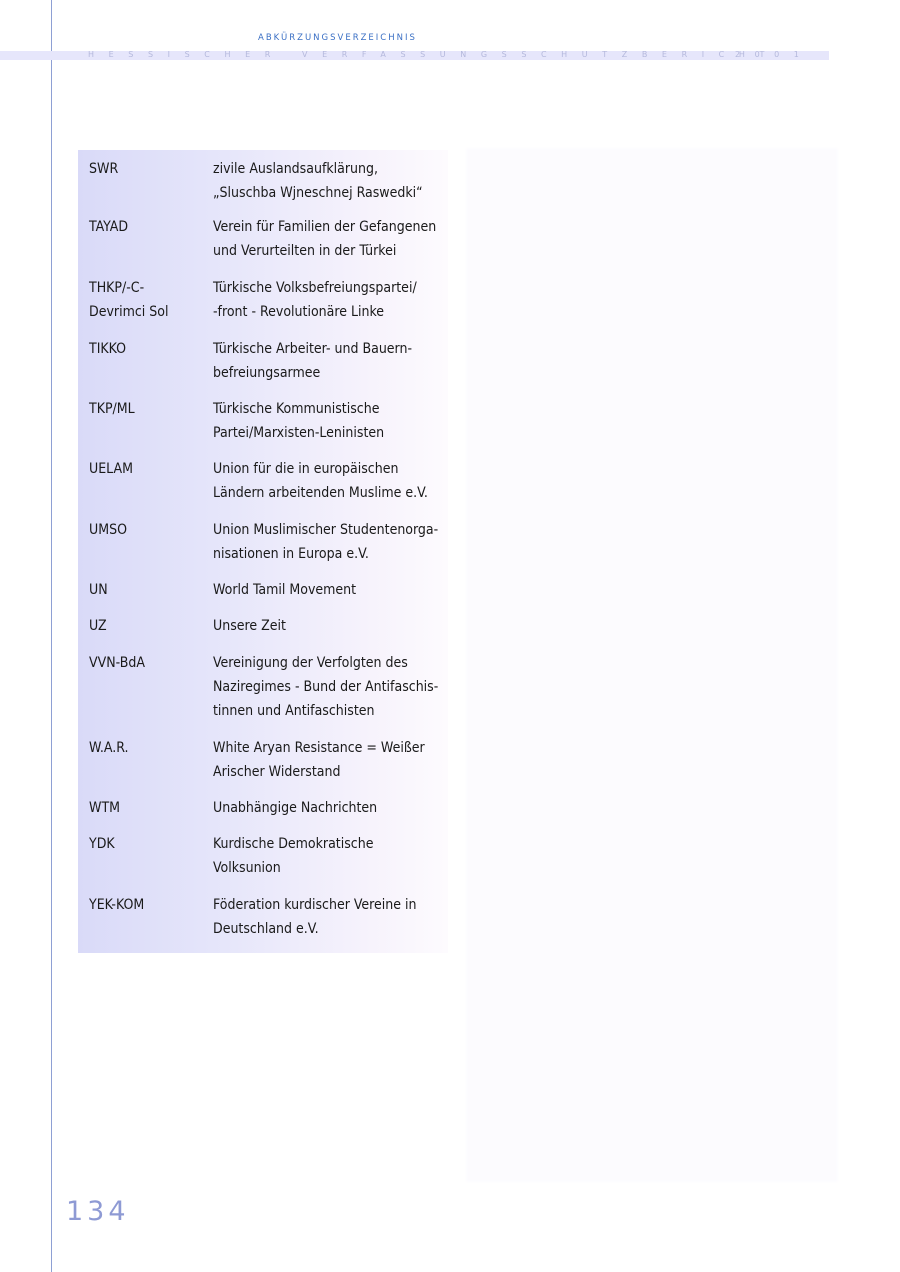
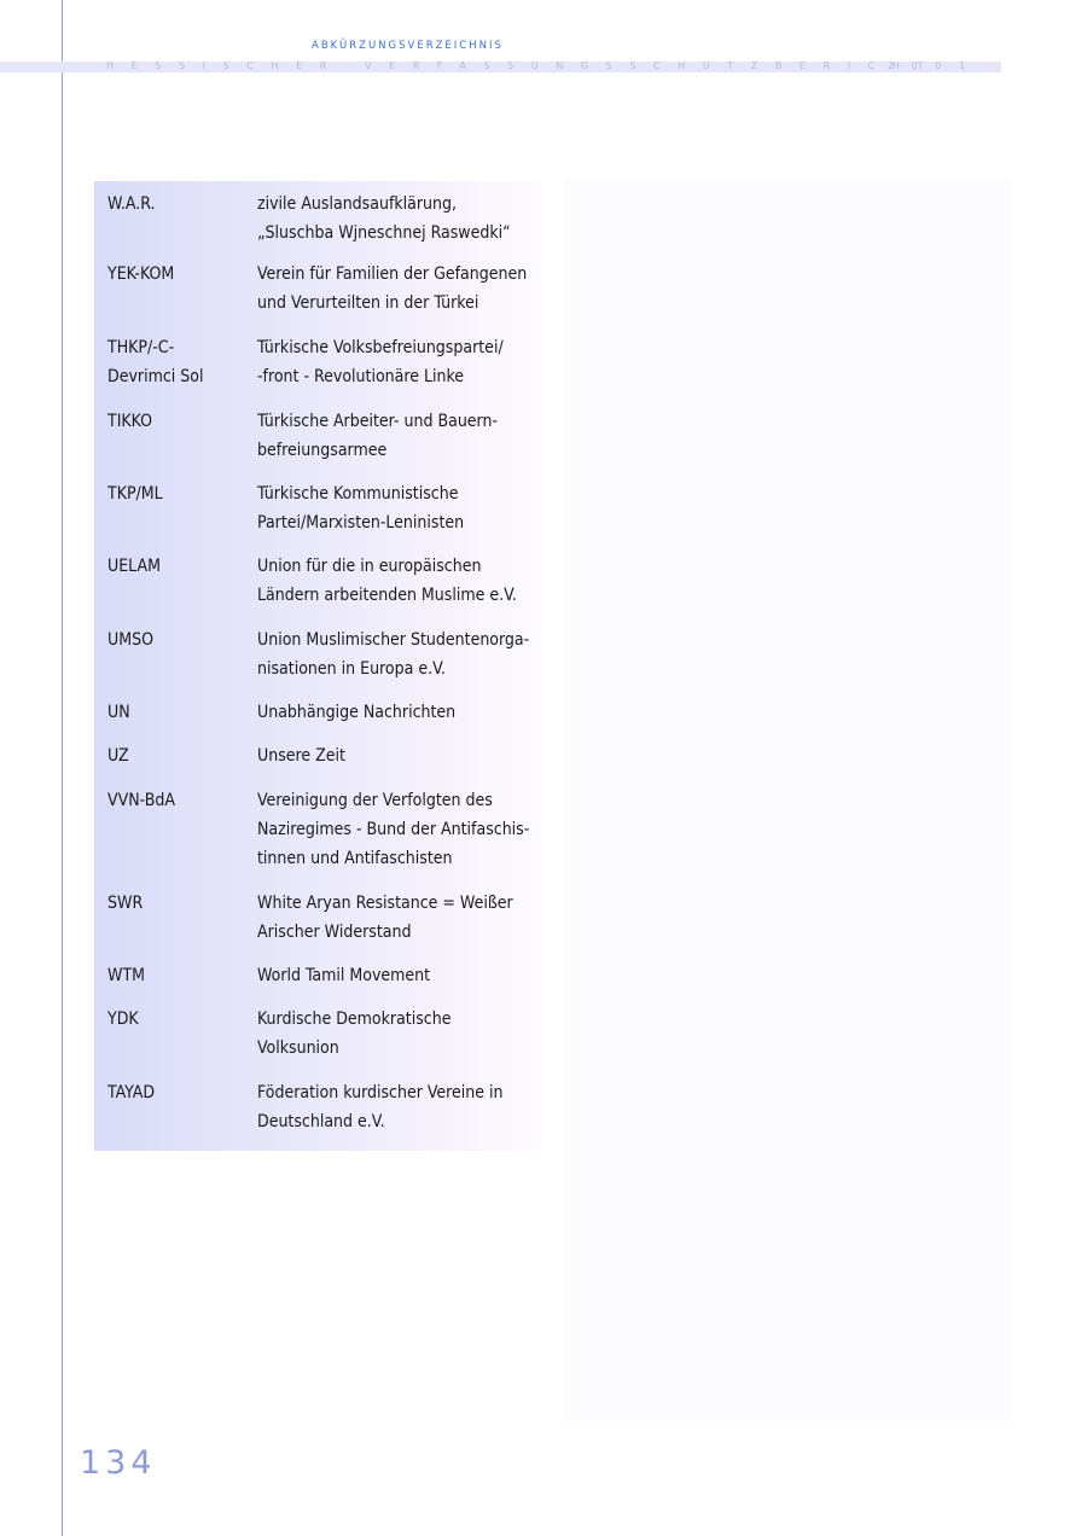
  ABKÜRZUNGSVERZEICHNIS
  HESSISCHER VERFASSUNGSSCHUTZBERICHT
  2001
- SWR
+ W.A.R.
  zivile Auslandsaufklärung,
  „Sluschba Wjneschnej Raswedki“
- TAYAD
+ YEK-KOM
  Verein für Familien der Gefangenen
  und Verurteilten in der Türkei
  THKP/-C-
  Devrimci Sol
  Türkische Volksbefreiungspartei/
  -front - Revolutionäre Linke
  TIKKO
  Türkische Arbeiter- und Bauern-
  befreiungsarmee
  TKP/ML
  Türkische Kommunistische
  Partei/Marxisten-Leninisten
  UELAM
  Union für die in europäischen
  Ländern arbeitenden Muslime e.V.
  UMSO
  Union Muslimischer Studentenorga-
  nisationen in Europa e.V.
  UN
- World Tamil Movement
+ Unabhängige Nachrichten
  UZ
  Unsere Zeit
  VVN-BdA
  Vereinigung der Verfolgten des
  Naziregimes - Bund der Antifaschis-
  tinnen und Antifaschisten
- W.A.R.
+ SWR
  White Aryan Resistance = Weißer
  Arischer Widerstand
  WTM
- Unabhängige Nachrichten
+ World Tamil Movement
  YDK
  Kurdische Demokratische
  Volksunion
- YEK-KOM
+ TAYAD
  Föderation kurdischer Vereine in
  Deutschland e.V.
  134
